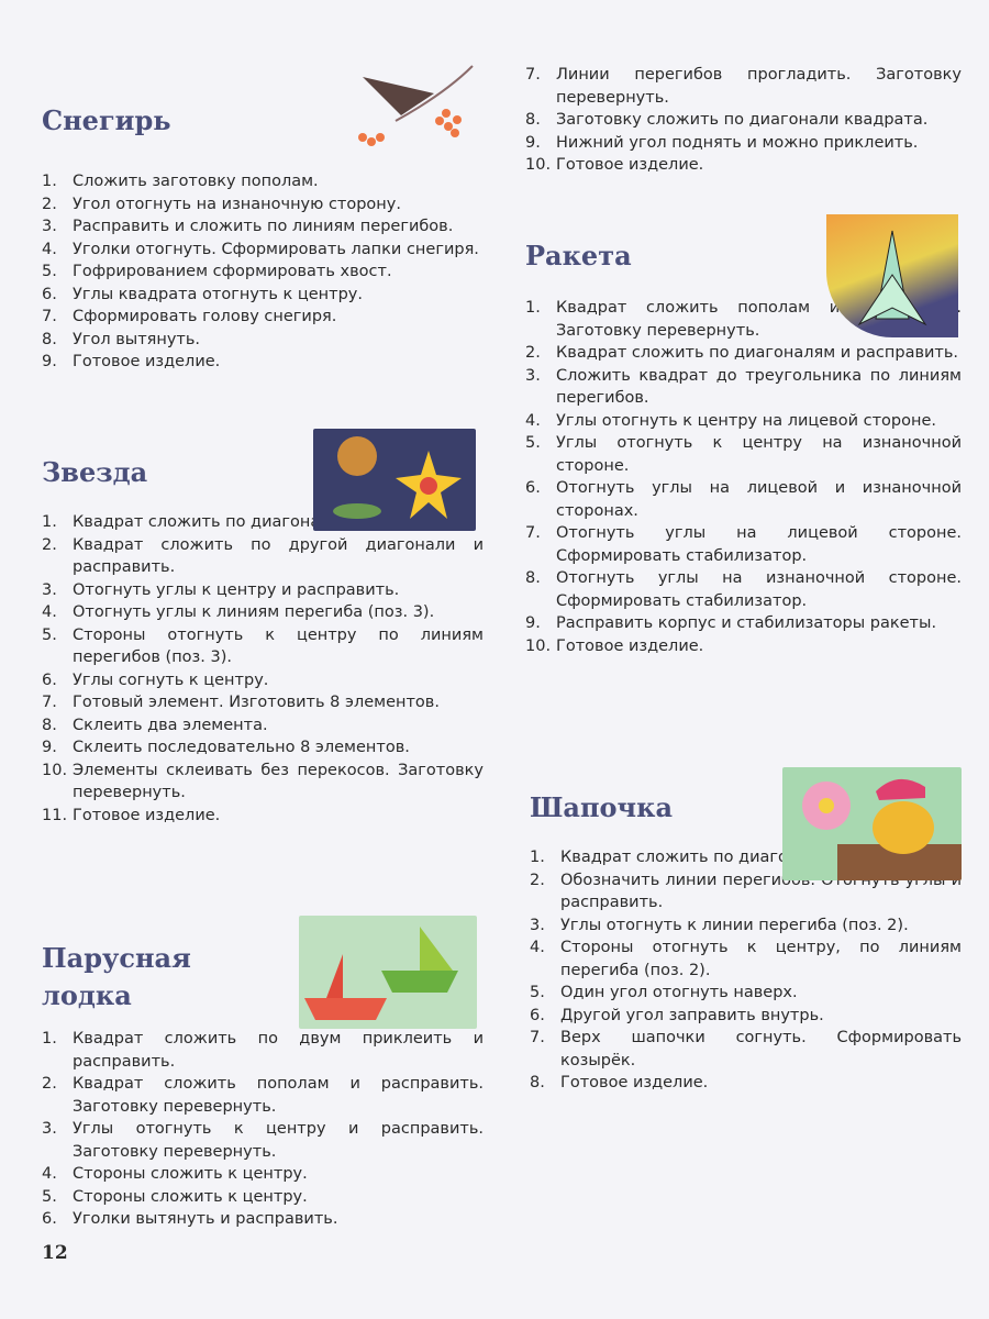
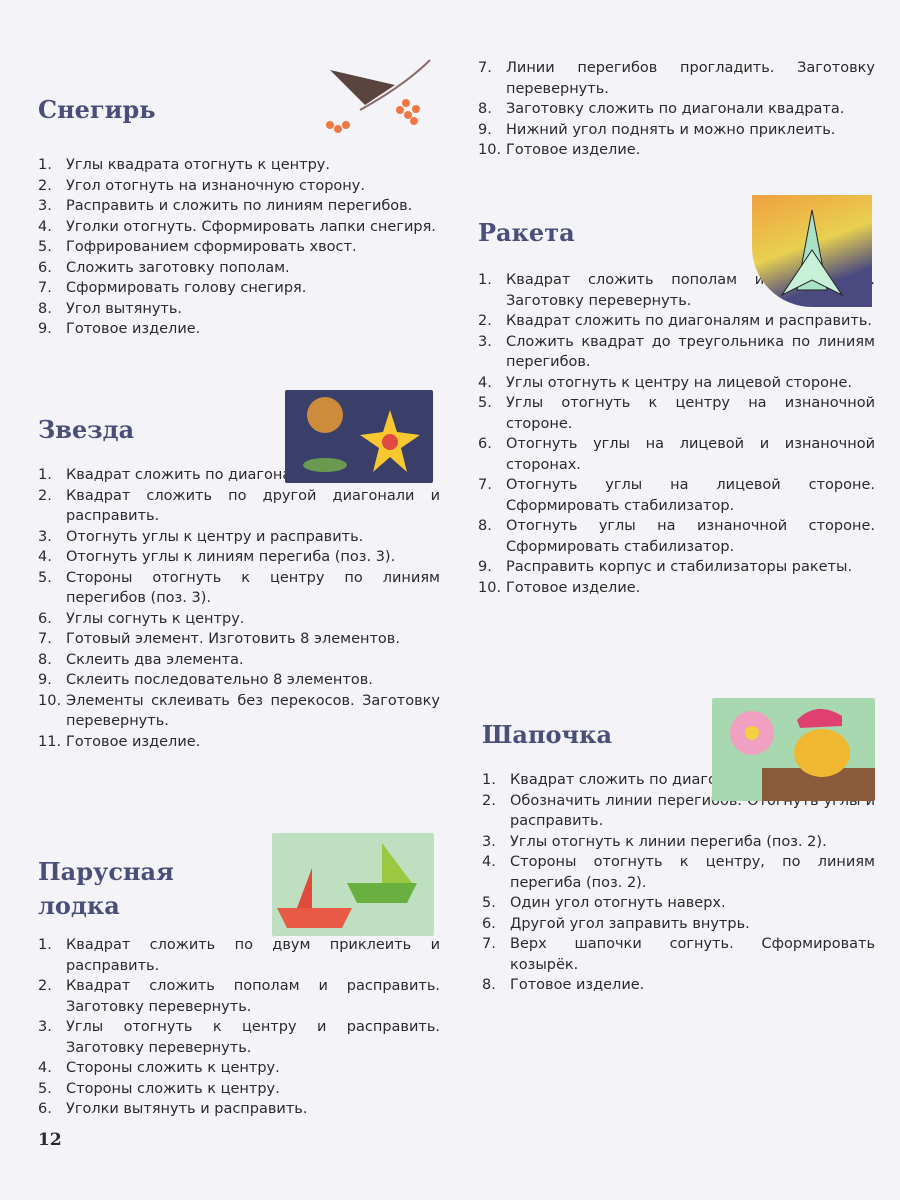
  Снегирь
  1.
- Сложить заготовку пополам.
+ Углы квадрата отогнуть к центру.
  2.
  Угол отогнуть на изнаночную сторону.
  3.
  Расправить и сложить по линиям перегибов.
  4.
  Уголки отогнуть. Сформировать лапки снегиря.
  5.
  Гофрированием сформировать хвост.
  6.
- Углы квадрата отогнуть к центру.
+ Сложить заготовку пополам.
  7.
  Сформировать голову снегиря.
  8.
  Угол вытянуть.
  9.
  Готовое изделие.
  Звезда
  1.
  2.
  Квадрат сложить по другой диагонали и расправить.
  3.
  Отогнуть углы к центру и расправить.
  4.
  Отогнуть углы к линиям перегиба (поз. 3).
  5.
  Стороны отогнуть к центру по линиям перегибов (поз. 3).
  6.
  Углы согнуть к центру.
  7.
  Готовый элемент. Изготовить 8 элементов.
  8.
  Склеить два элемента.
  9.
  Склеить последовательно 8 элементов.
  10.
  Элементы склеивать без перекосов. Заготовку перевернуть.
  11.
  Готовое изделие.
  Парусная лодка
  1.
  Квадрат сложить по двум приклеить и расправить.
  2.
  Квадрат сложить пополам и расправить. Заготовку перевернуть.
  3.
  Углы отогнуть к центру и расправить. Заготовку перевернуть.
  4.
  Стороны сложить к центру.
  5.
  Стороны сложить к центру.
  6.
  Уголки вытянуть и расправить.
  7.
  Линии перегибов прогладить. Заготовку перевернуть.
  8.
  Заготовку сложить по диагонали квадрата.
  9.
  Нижний угол поднять и можно приклеить.
  10.
  Готовое изделие.
  Ракета
  1.
  Квадрат сложить пополам и. Заготовку перевернуть.
  2.
  Квадрат сложить по диагоналям и расправить.
  3.
  Сложить квадрат до треугольника по линиям перегибов.
  4.
  Углы отогнуть к центру на лицевой стороне.
  5.
  Углы отогнуть к центру на изнаночной стороне.
  6.
  Отогнуть углы на лицевой и изнаночной сторонах.
  7.
  Отогнуть углы на лицевой стороне. Сформировать стабилизатор.
  8.
  Отогнуть углы на изнаночной стороне. Сформировать стабилизатор.
  9.
  Расправить корпус и стабилизаторы ракеты.
  10.
  Готовое изделие.
  Шапочка
  1.
  Квадрат сложить по диаг
  2.
  3.
  Углы отогнуть к линии перегиба (поз. 2).
  4.
  Стороны отогнуть к центру, по линиям перегиба (поз. 2).
  5.
  Один угол отогнуть наверх.
  6.
  Другой угол заправить внутрь.
  7.
  Верх шапочки согнуть. Сформировать козырёк.
  8.
  Готовое изделие.
  12
